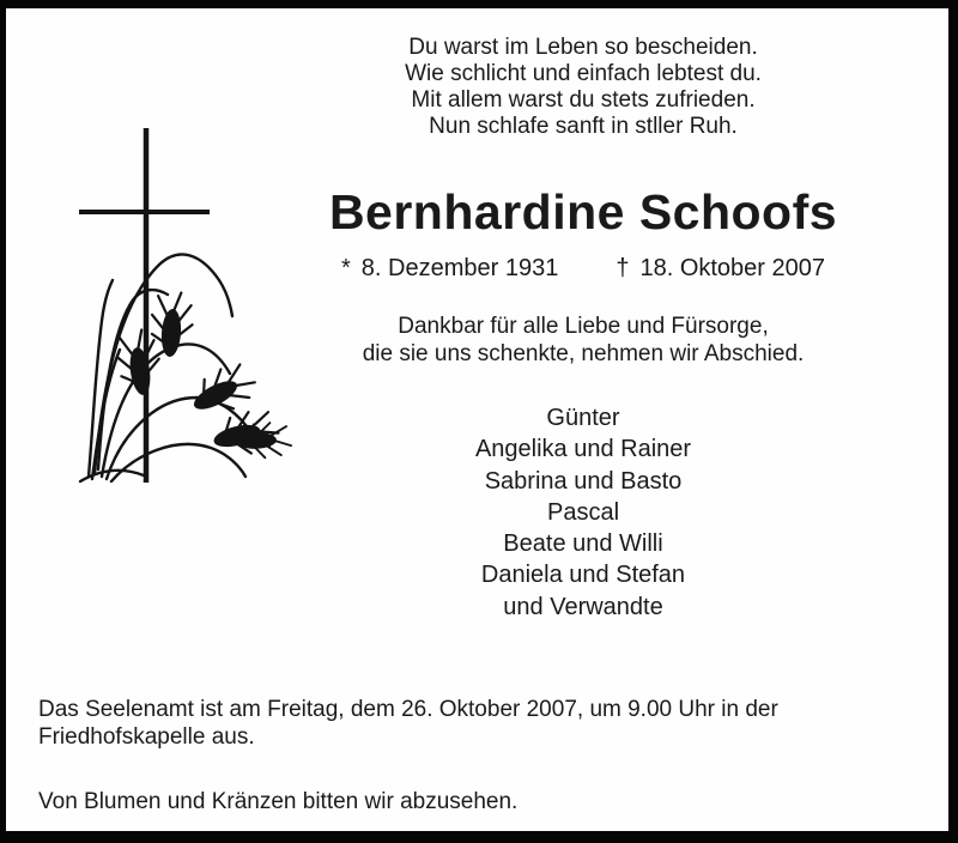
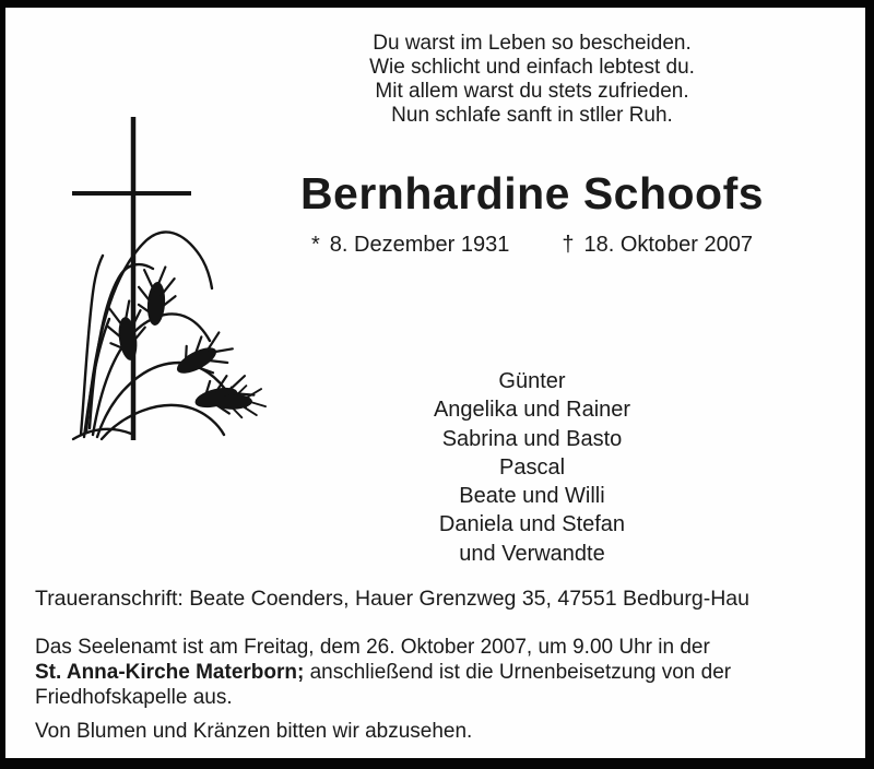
  Du warst im Leben so bescheiden.
  Wie schlicht und einfach lebtest du.
  Mit allem warst du stets zufrieden.
  Nun schlafe sanft in stller Ruh.
  Bernhardine Schoofs
  * 8. Dezember 1931
  † 18. Oktober 2007
- Dankbar für alle Liebe und Fürsorge,
- die sie uns schenkte, nehmen wir Abschied.
  Günter
  Angelika und Rainer
  Sabrina und Basto
  Pascal
  Beate und Willi
  Daniela und Stefan
  und Verwandte
+ Traueranschrift: Beate Coenders, Hauer Grenzweg 35, 47551 Bedburg-Hau
  Das Seelenamt ist am Freitag, dem 26. Oktober 2007, um 9.00 Uhr in der
+ St. Anna-Kirche Materborn; anschließend ist die Urnenbeisetzung von der
  Friedhofskapelle aus.
  Von Blumen und Kränzen bitten wir abzusehen.
